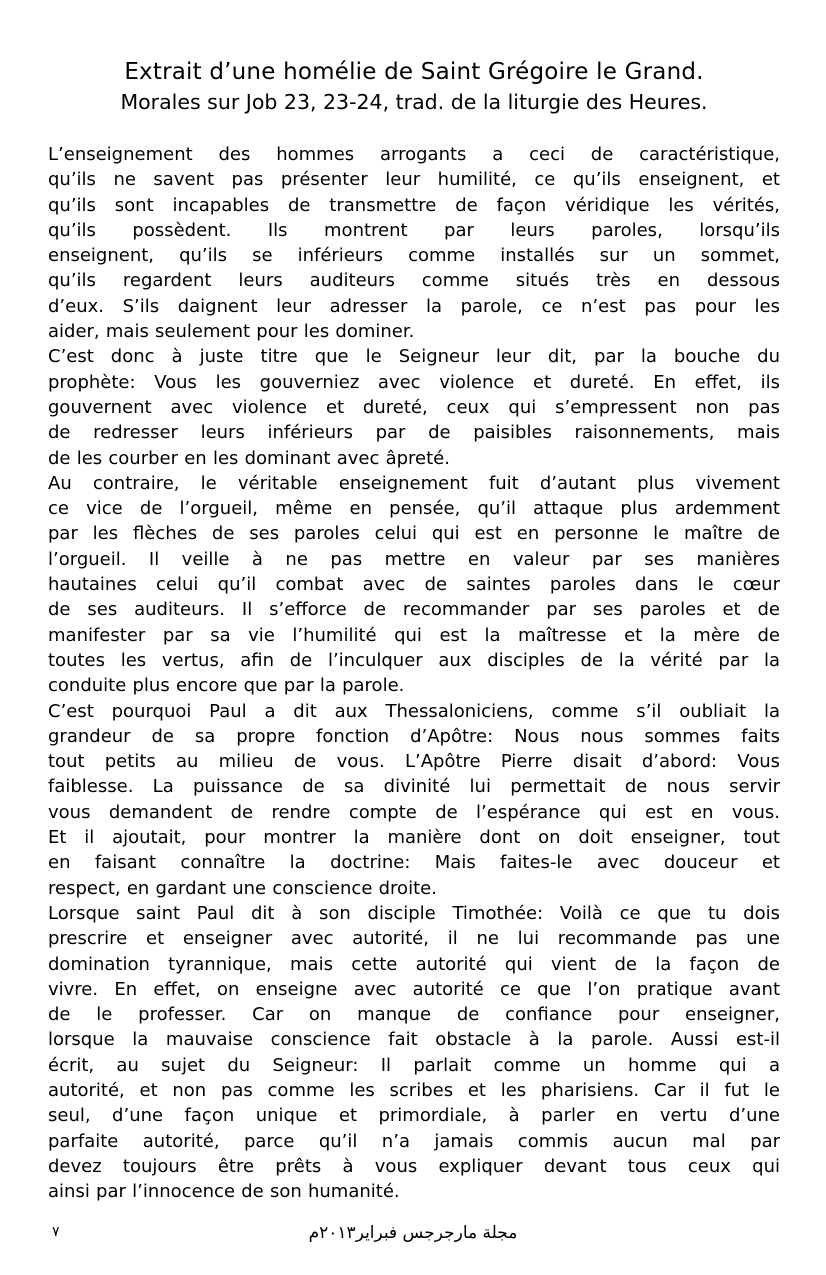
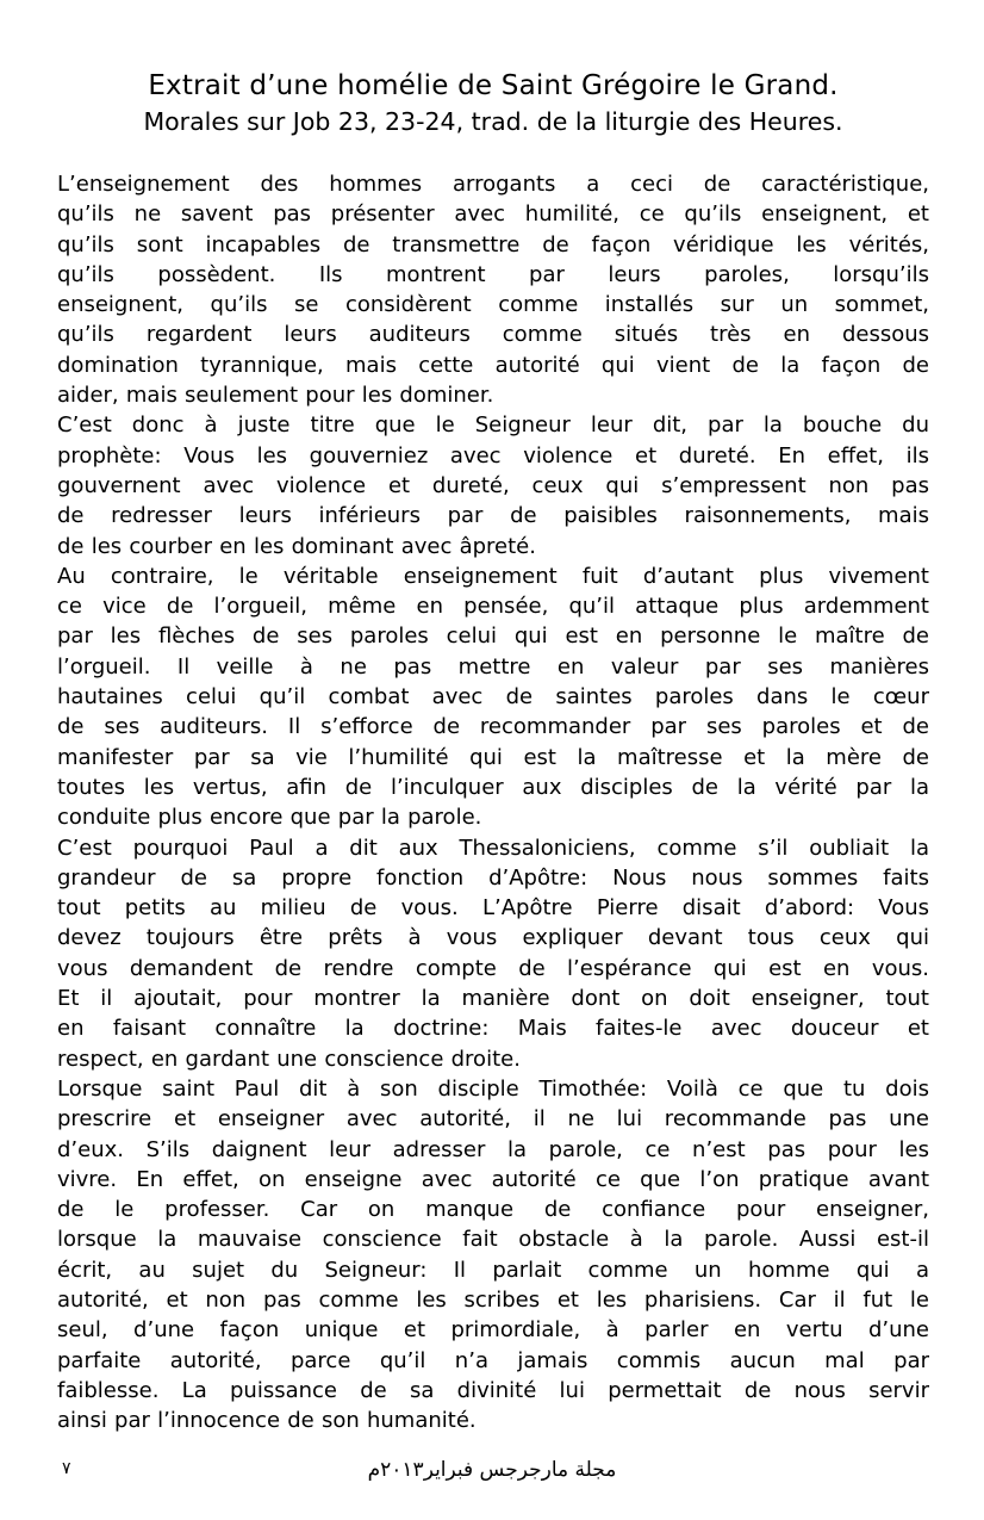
  Extrait d’une homélie de Saint Grégoire le Grand.
  Morales sur Job 23, 23-24, trad. de la liturgie des Heures.
  L’enseignement des hommes arrogants a ceci de caractéristique,
- qu’ils ne savent pas présenter leur humilité, ce qu’ils enseignent, et
+ qu’ils ne savent pas présenter avec humilité, ce qu’ils enseignent, et
  qu’ils sont incapables de transmettre de façon véridique les vérités,
  qu’ils possèdent. Ils montrent par leurs paroles, lorsqu’ils
- enseignent, qu’ils se inférieurs comme installés sur un sommet,
+ enseignent, qu’ils se considèrent comme installés sur un sommet,
  qu’ils regardent leurs auditeurs comme situés très en dessous
- d’eux. S’ils daignent leur adresser la parole, ce n’est pas pour les
+ domination tyrannique, mais cette autorité qui vient de la façon de
  aider, mais seulement pour les dominer.
  C’est donc à juste titre que le Seigneur leur dit, par la bouche du
  prophète: Vous les gouverniez avec violence et dureté. En effet, ils
  gouvernent avec violence et dureté, ceux qui s’empressent non pas
  de redresser leurs inférieurs par de paisibles raisonnements, mais
  de les courber en les dominant avec âpreté.
  Au contraire, le véritable enseignement fuit d’autant plus vivement
  ce vice de l’orgueil, même en pensée, qu’il attaque plus ardemment
  par les flèches de ses paroles celui qui est en personne le maître de
  l’orgueil. Il veille à ne pas mettre en valeur par ses manières
  hautaines celui qu’il combat avec de saintes paroles dans le cœur
  de ses auditeurs. Il s’efforce de recommander par ses paroles et de
  manifester par sa vie l’humilité qui est la maîtresse et la mère de
  toutes les vertus, afin de l’inculquer aux disciples de la vérité par la
  conduite plus encore que par la parole.
  C’est pourquoi Paul a dit aux Thessaloniciens, comme s’il oubliait la
  grandeur de sa propre fonction d’Apôtre: Nous nous sommes faits
  tout petits au milieu de vous. L’Apôtre Pierre disait d’abord: Vous
- faiblesse. La puissance de sa divinité lui permettait de nous servir
+ devez toujours être prêts à vous expliquer devant tous ceux qui
  vous demandent de rendre compte de l’espérance qui est en vous.
  Et il ajoutait, pour montrer la manière dont on doit enseigner, tout
  en faisant connaître la doctrine: Mais faites-le avec douceur et
  respect, en gardant une conscience droite.
  Lorsque saint Paul dit à son disciple Timothée: Voilà ce que tu dois
  prescrire et enseigner avec autorité, il ne lui recommande pas une
- domination tyrannique, mais cette autorité qui vient de la façon de
+ d’eux. S’ils daignent leur adresser la parole, ce n’est pas pour les
  vivre. En effet, on enseigne avec autorité ce que l’on pratique avant
  de le professer. Car on manque de confiance pour enseigner,
  lorsque la mauvaise conscience fait obstacle à la parole. Aussi est-il
  écrit, au sujet du Seigneur: Il parlait comme un homme qui a
  autorité, et non pas comme les scribes et les pharisiens. Car il fut le
  seul, d’une façon unique et primordiale, à parler en vertu d’une
  parfaite autorité, parce qu’il n’a jamais commis aucun mal par
- devez toujours être prêts à vous expliquer devant tous ceux qui
+ faiblesse. La puissance de sa divinité lui permettait de nous servir
  ainsi par l’innocence de son humanité.
  مجلة مارجرجس فبراير٢٠١٣م
  ٧
